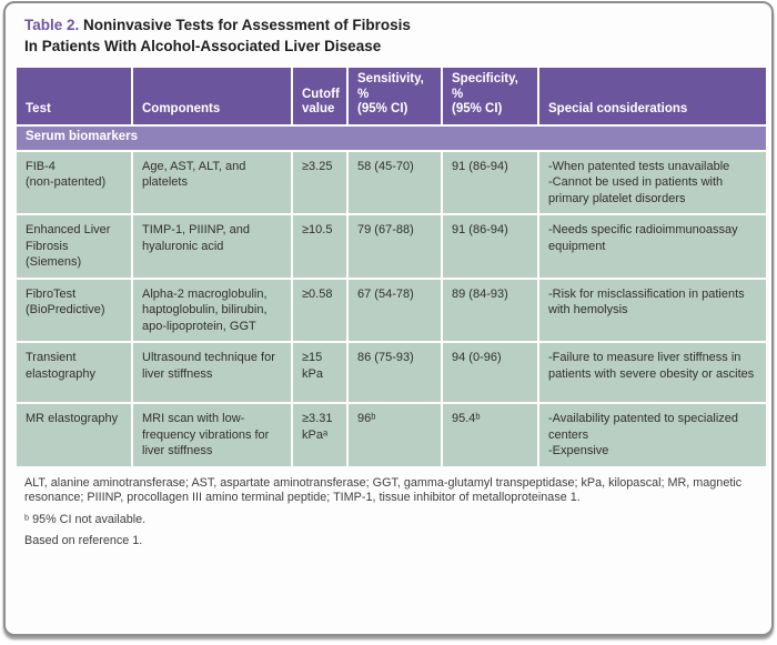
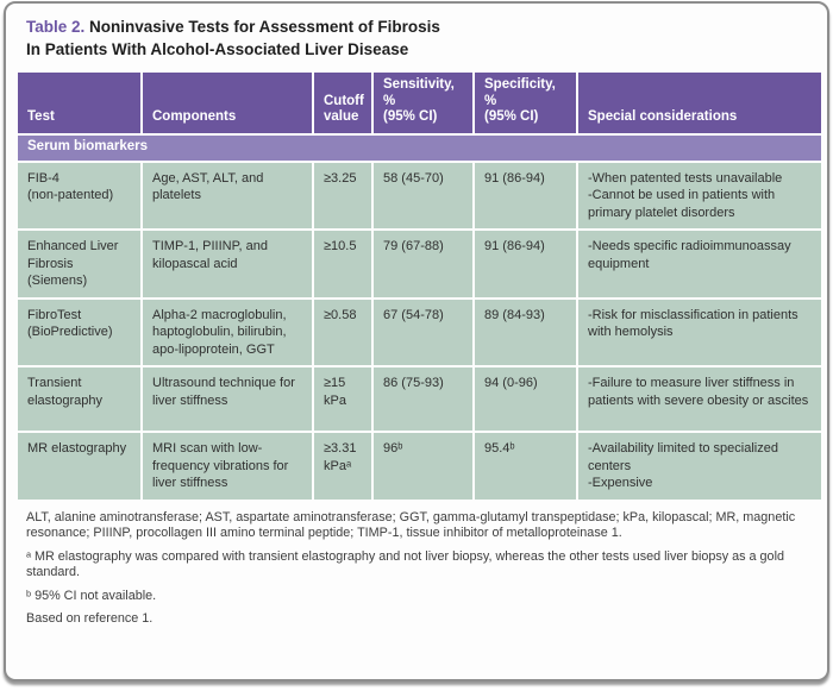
  Table 2. Noninvasive Tests for Assessment of Fibrosis
  In Patients With Alcohol-Associated Liver Disease
  Test	Components	Cutoff value	Sensitivity, % (95% CI)	Specificity, % (95% CI)	Special considerations
  Serum biomarkers
  FIB-4 (non-patented)	Age, AST, ALT, and platelets	≥3.25	58 (45-70)	91 (86-94)	-When patented tests unavailable -Cannot be used in patients with primary platelet disorders
- Enhanced Liver Fibrosis (Siemens)	TIMP-1, PIIINP, and hyaluronic acid	≥10.5	79 (67-88)	91 (86-94)	-Needs specific radioimmunoassay equipment
+ Enhanced Liver Fibrosis (Siemens)	TIMP-1, PIIINP, and kilopascal acid	≥10.5	79 (67-88)	91 (86-94)	-Needs specific radioimmunoassay equipment
  FibroTest (BioPredictive)	Alpha-2 macroglobulin, haptoglobulin, bilirubin, apo-lipoprotein, GGT	≥0.58	67 (54-78)	89 (84-93)	-Risk for misclassification in patients with hemolysis
  Transient elastography	Ultrasound technique for liver stiffness	≥15 kPa	86 (75-93)	94 (0-96)	-Failure to measure liver stiffness in patients with severe obesity or ascites
- MR elastography	MRI scan with low-frequency vibrations for liver stiffness	≥3.31 kPaᵃ	96ᵇ	95.4ᵇ	-Availability patented to specialized centers -Expensive
+ MR elastography	MRI scan with low-frequency vibrations for liver stiffness	≥3.31 kPaᵃ	96ᵇ	95.4ᵇ	-Availability limited to specialized centers -Expensive
  ALT, alanine aminotransferase; AST, aspartate aminotransferase; GGT, gamma-glutamyl transpeptidase; kPa, kilopascal; MR, magnetic resonance; PIIINP, procollagen III amino terminal peptide; TIMP-1, tissue inhibitor of metalloproteinase 1.
+ ᵃ MR elastography was compared with transient elastography and not liver biopsy, whereas the other tests used liver biopsy as a gold standard.
  ᵇ 95% CI not available.
  Based on reference 1.
